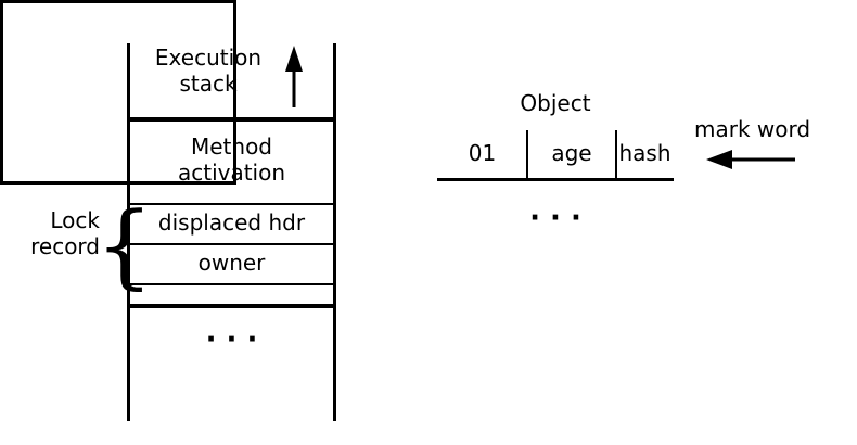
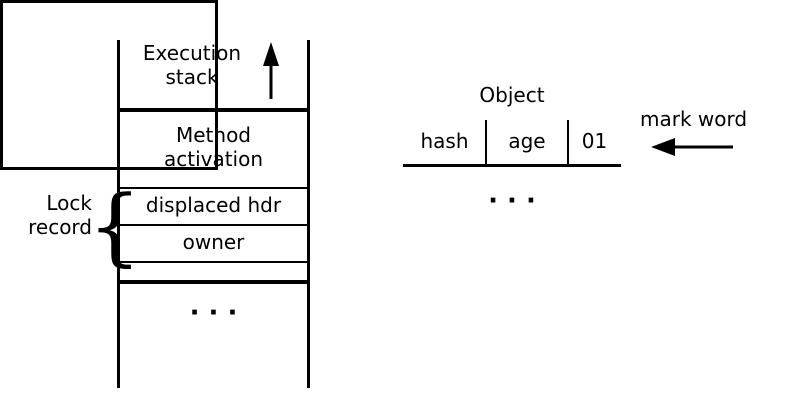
  Execution
  stack
  Method
  activation
  displaced hdr
  owner
  · · ·
  Lock
  record
  {
  Object
- 01
+ hash
  age
- hash
+ 01
  · · ·
  mark word
